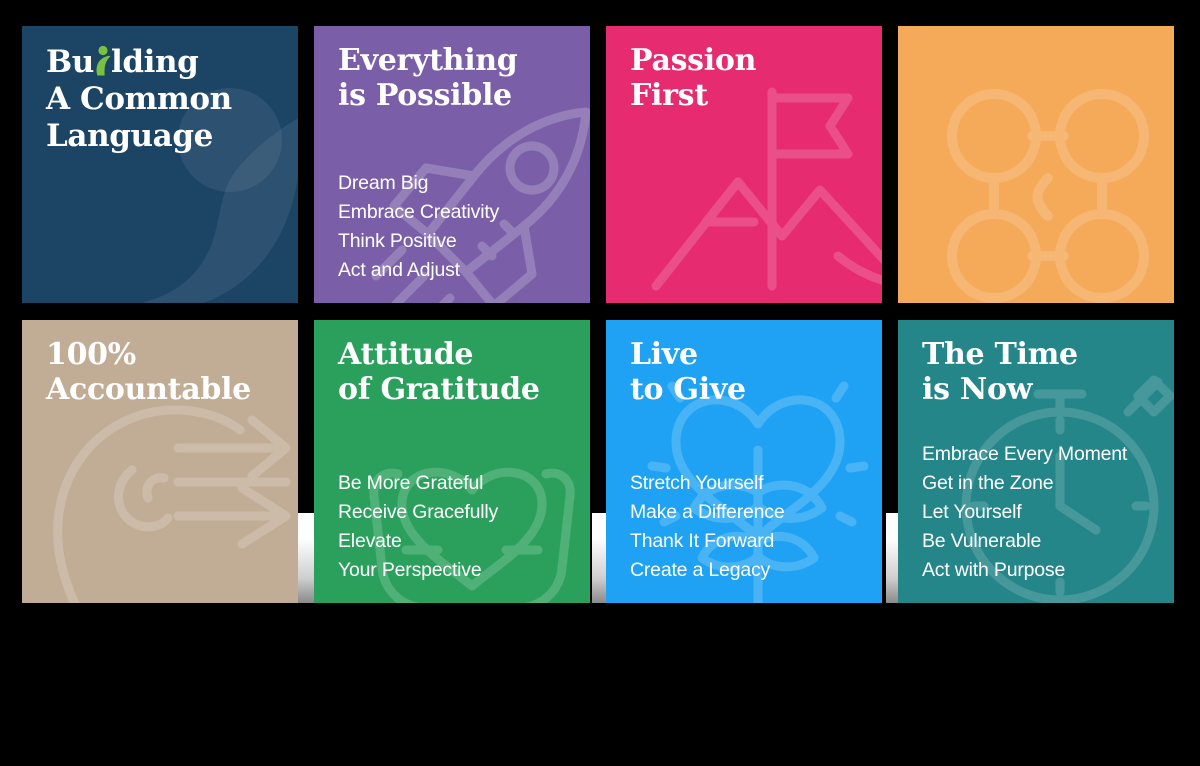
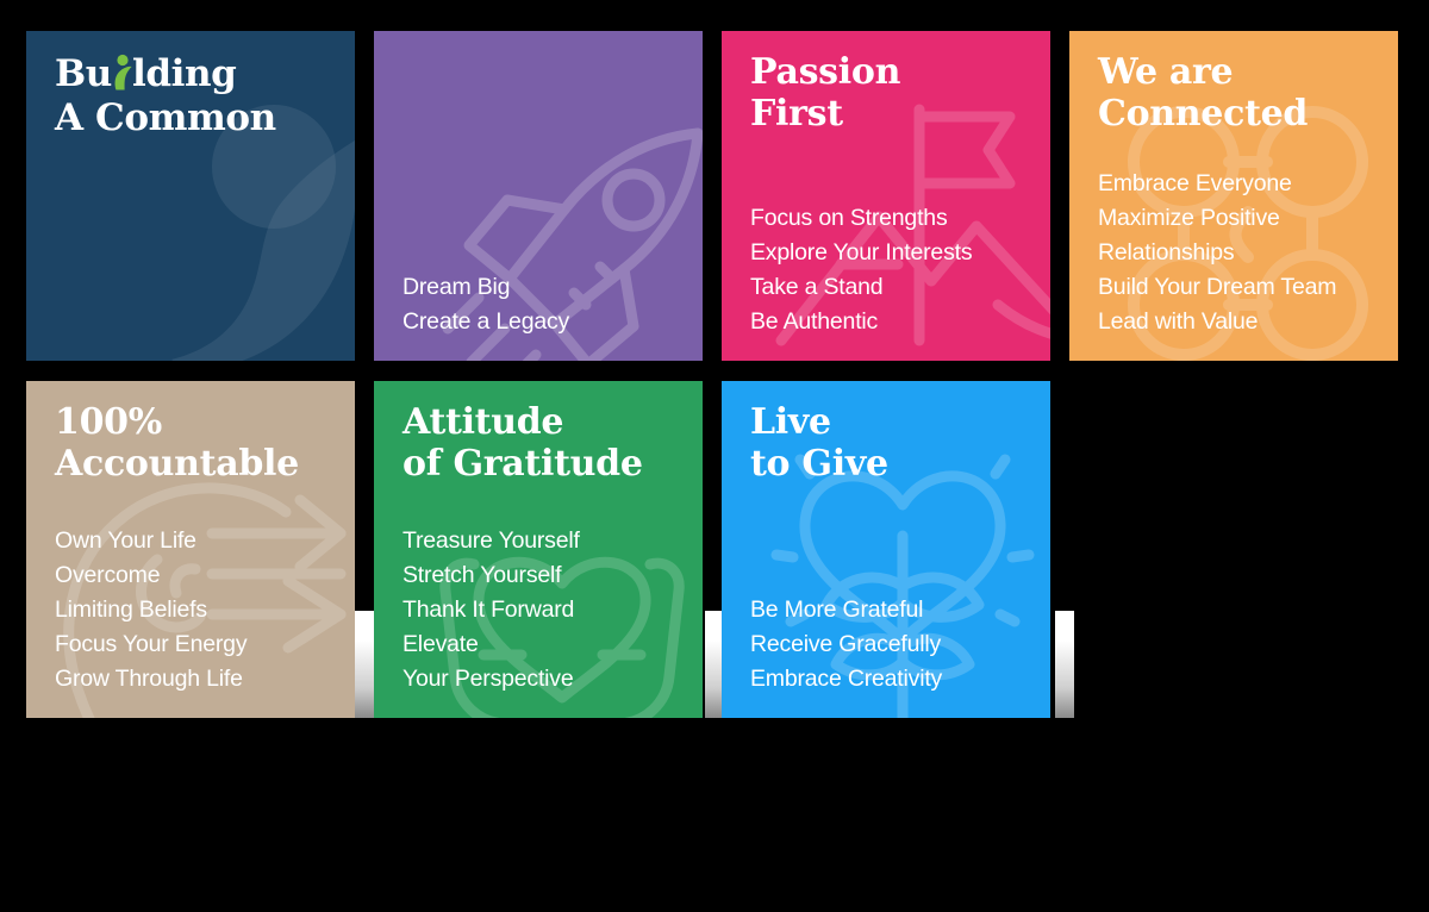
  Bu lding
  A Common
- Language
- Everything
- is Possible
  Dream Big
- Embrace Creativity
+ Create a Legacy
- Think Positive
- Act and Adjust
  Passion
  First
+ Focus on Strengths
+ Explore Your Interests
+ Take a Stand
+ Be Authentic
+ We are
+ Connected
+ Embrace Everyone
+ Maximize Positive
+ Relationships
+ Build Your Dream Team
+ Lead with Value
  100%
  Accountable
+ Own Your Life
+ Overcome
+ Limiting Beliefs
+ Focus Your Energy
+ Grow Through Life
  Attitude
  of Gratitude
+ Treasure Yourself
- Be More Grateful
+ Stretch Yourself
- Receive Gracefully
+ Thank It Forward
  Elevate
  Your Perspective
  Live
  to Give
- Stretch Yourself
+ Be More Grateful
- Make a Difference
- Thank It Forward
+ Receive Gracefully
- Create a Legacy
+ Embrace Creativity
- The Time
- is Now
- Embrace Every Moment
- Get in the Zone
- Let Yourself
- Be Vulnerable
- Act with Purpose
